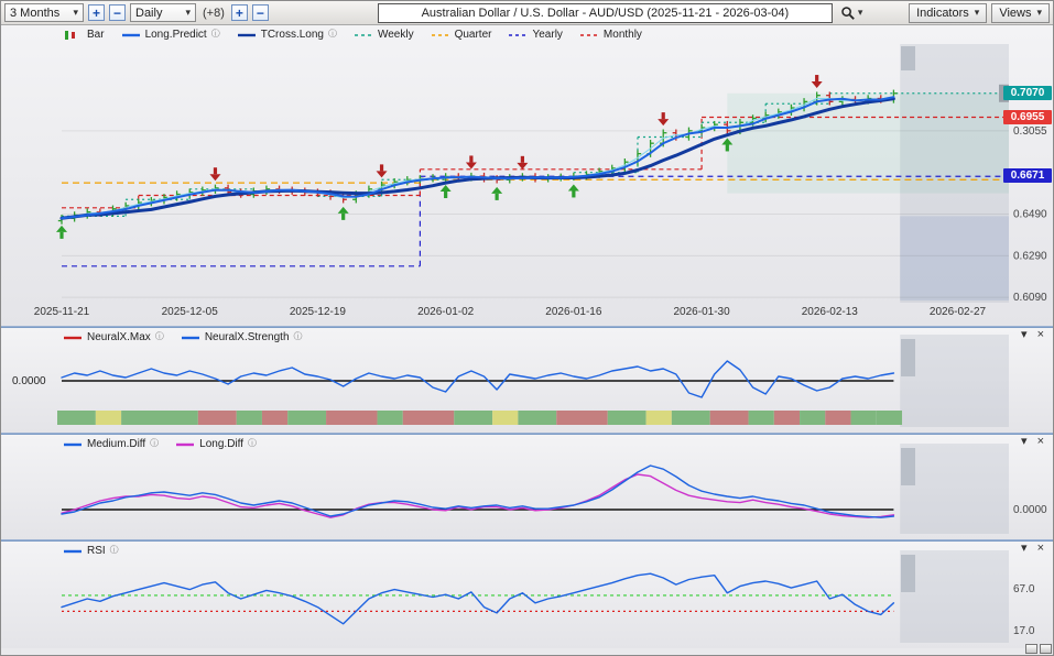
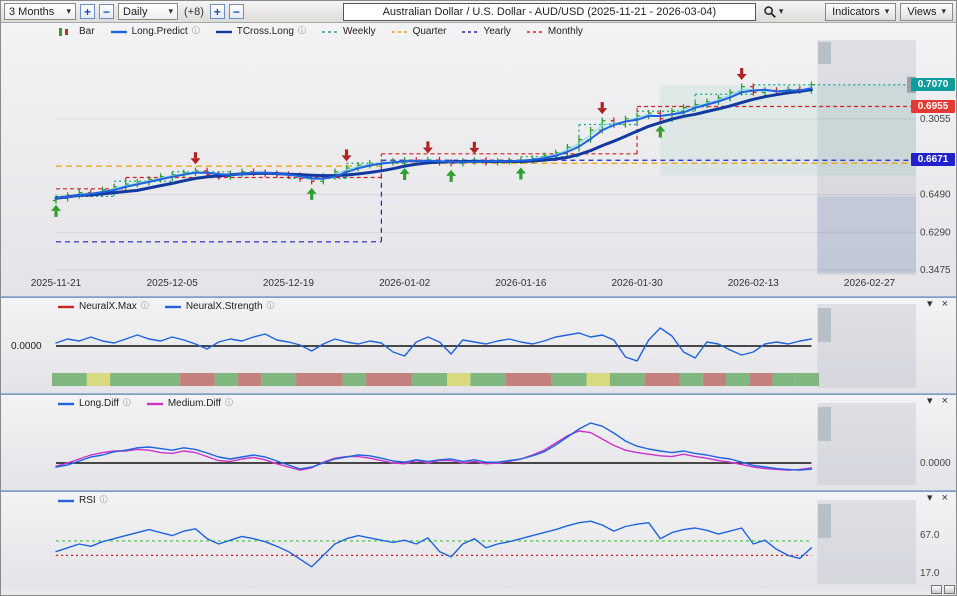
  3 Months
  ▾
  +
  −
  Daily
  ▾
  (+8)
  +
  −
  Australian Dollar / U.S. Dollar - AUD/USD (2025-11-21 - 2026-03-04)
  ▾
  Indicators
  ▾
  Views
  ▾
  Bar
  Long.Predict
  ⓘ
  TCross.Long
  ⓘ
  Weekly
  Quarter
  Yearly
  Monthly
  2025-11-21
  2025-12-05
  2025-12-19
  2026-01-02
  2026-01-16
  2026-01-30
  2026-02-13
  2026-02-27
  0.3055
  0.6490
  0.6290
- 0.6090
+ 0.3475
  0.7070
  0.6955
  0.6671
  NeuralX.Max
  ⓘ
  NeuralX.Strength
  ⓘ
  ▾
  ×
  0.0000
- Medium.Diff
+ Long.Diff
  ⓘ
- Long.Diff
+ Medium.Diff
  ⓘ
  ▾
  ×
  0.0000
  RSI
  ⓘ
  ▾
  ×
  67.0
  17.0
